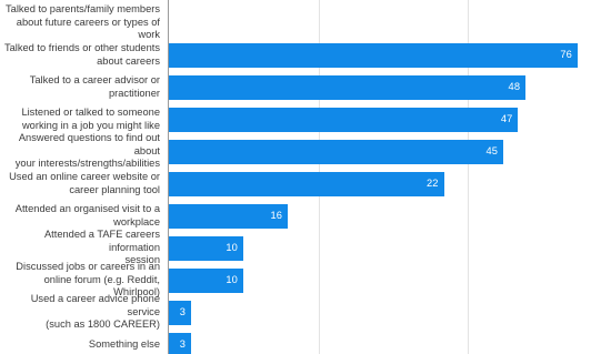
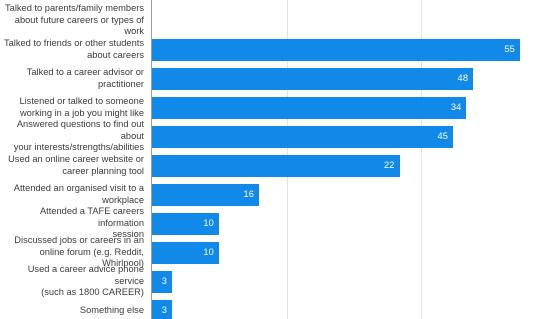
  Talked to parents/family members
  about future careers or types of work
  Talked to friends or other students
  about careers
- 76
+ 55
  Talked to a career advisor or
  practitioner
  48
  Listened or talked to someone
  working in a job you might like
- 47
+ 34
  Answered questions to find out about
  your interests/strengths/abilities
  45
  Used an online career website or
  career planning tool
  22
  Attended an organised visit to a
  workplace
  16
  Attended a TAFE careers information
  session
  10
  Discussed jobs or careers in an
  online forum (e.g. Reddit, Whirlpool)
  10
  Used a career advice phone service
  (such as 1800 CAREER)
  3
  Something else
  3
